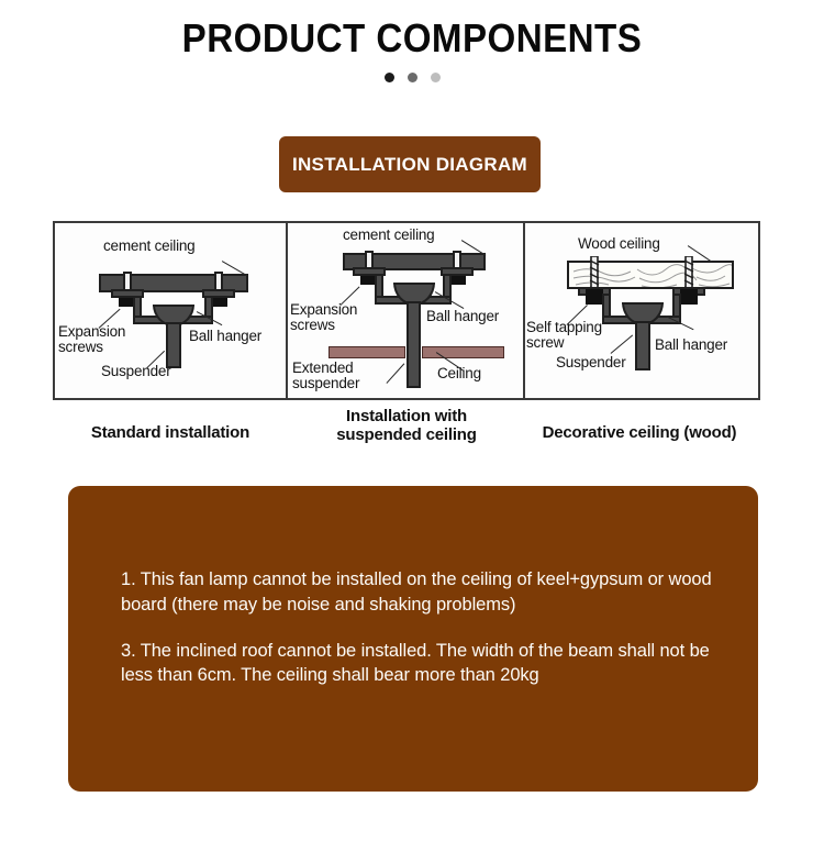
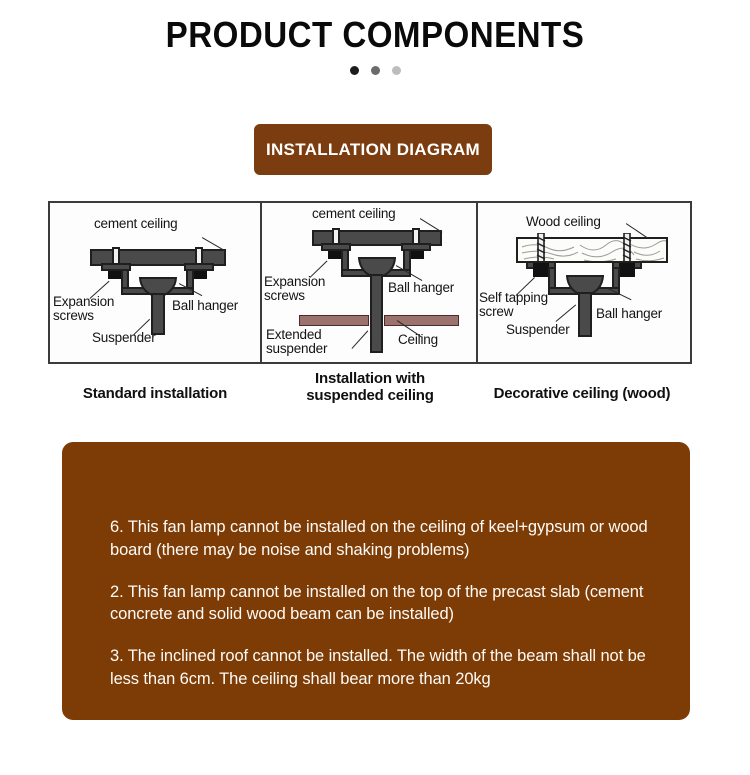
  PRODUCT COMPONENTS
  INSTALLATION DIAGRAM
  cement ceiling
  Expansion
  screws
  Ball hanger
  Suspender
  cement ceiling
  Expansion
  screws
  Ball hanger
  Extended
  suspender
  Ceiling
  Wood ceiling
  Self tapping
  screw
  Ball hanger
  Suspender
  Standard installation
  Installation with
  suspended ceiling
  Decorative ceiling (wood)
- 1. This fan lamp cannot be installed on the ceiling of keel+gypsum or wood board (there may be noise and shaking problems)
+ 6. This fan lamp cannot be installed on the ceiling of keel+gypsum or wood board (there may be noise and shaking problems)
+ 2. This fan lamp cannot be installed on the top of the precast slab (cement concrete and solid wood beam can be installed)
  3. The inclined roof cannot be installed. The width of the beam shall not be less than 6cm. The ceiling shall bear more than 20kg
